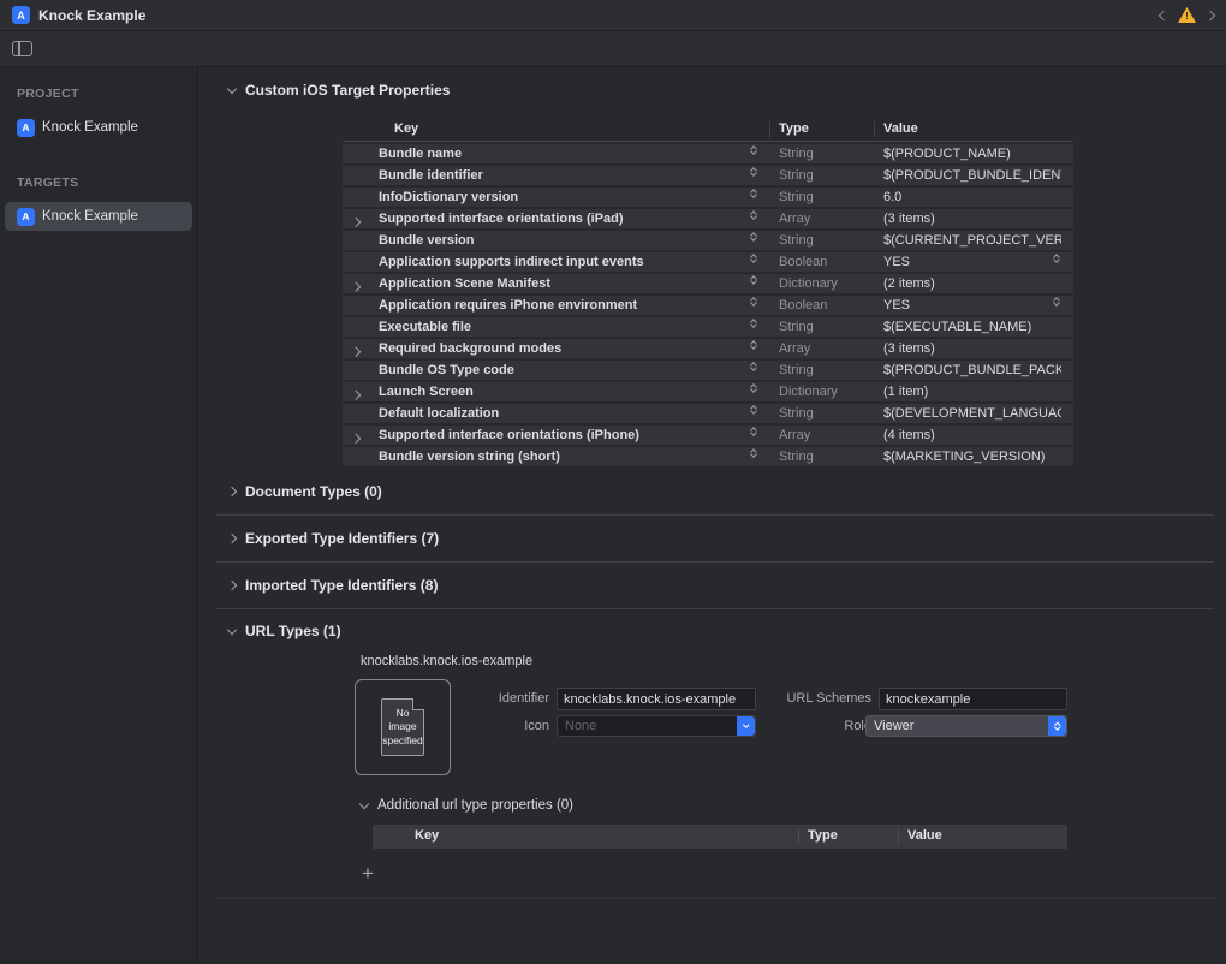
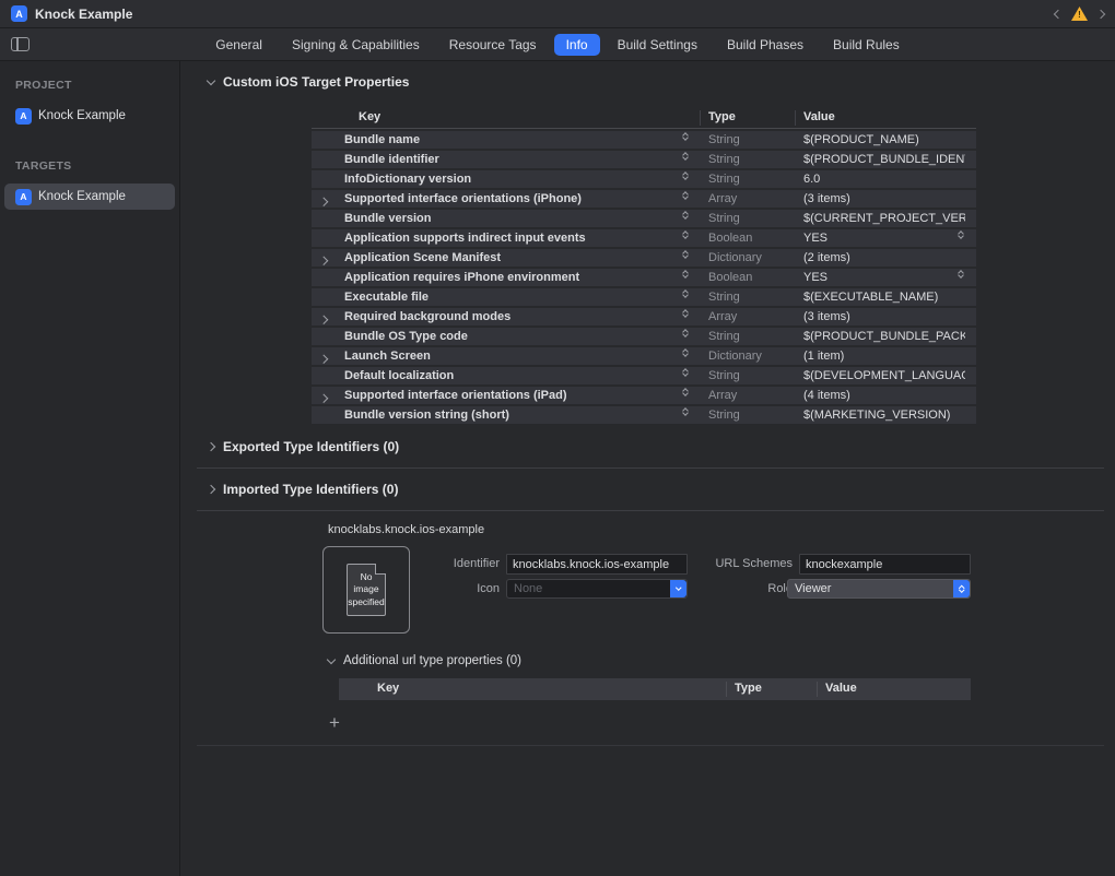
  A
  Knock Example
  !
+ General
+ Signing & Capabilities
+ Resource Tags
+ Info
+ Build Settings
+ Build Phases
+ Build Rules
  PROJECT
  A
  Knock Example
  TARGETS
  A
  Knock Example
  Custom iOS Target Properties
  Key
  Type
  Value
  Bundle name
  String
  $(PRODUCT_NAME)
  Bundle identifier
  String
  $(PRODUCT_BUNDLE_IDEN
  InfoDictionary version
  String
  6.0
- Supported interface orientations (iPad)
+ Supported interface orientations (iPhone)
  Array
  (3 items)
  Bundle version
  String
  $(CURRENT_PROJECT_VER
  Application supports indirect input events
  Boolean
  YES
  Application Scene Manifest
  Dictionary
  (2 items)
  Application requires iPhone environment
  Boolean
  YES
  Executable file
  String
  $(EXECUTABLE_NAME)
  Required background modes
  Array
  (3 items)
  Bundle OS Type code
  String
  $(PRODUCT_BUNDLE_PACK
  Launch Screen
  Dictionary
  (1 item)
  Default localization
  String
  $(DEVELOPMENT_LANGUA
- Supported interface orientations (iPhone)
+ Supported interface orientations (iPad)
  Array
  (4 items)
  Bundle version string (short)
  String
  $(MARKETING_VERSION)
- Document Types (0)
- Exported Type Identifiers (7)
+ Exported Type Identifiers (0)
- Imported Type Identifiers (8)
+ Imported Type Identifiers (0)
- URL Types (1)
  knocklabs.knock.ios-example
  No image specified
  Identifier
  knocklabs.knock.ios-example
  URL Schemes
  knockexample
  Icon
  None
  Rol
  Viewer
  Additional url type properties (0)
  Key
  Type
  Value
  +
